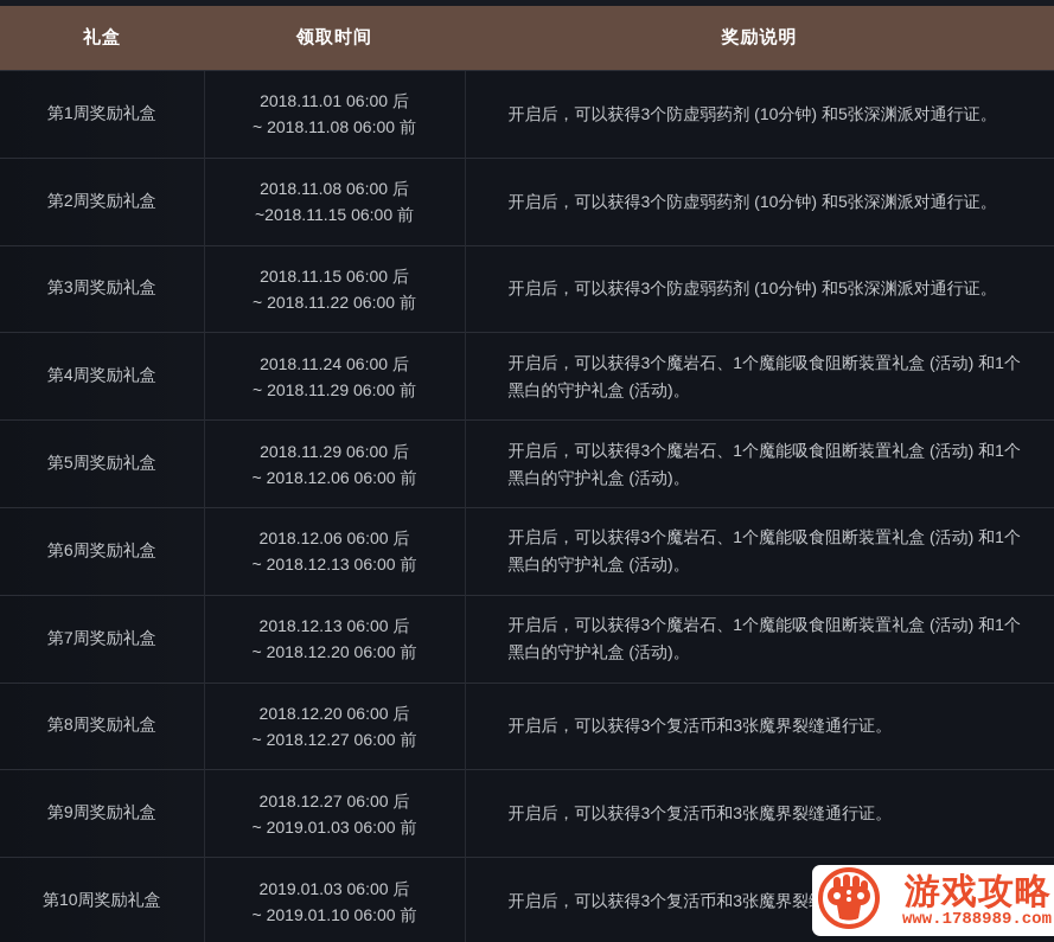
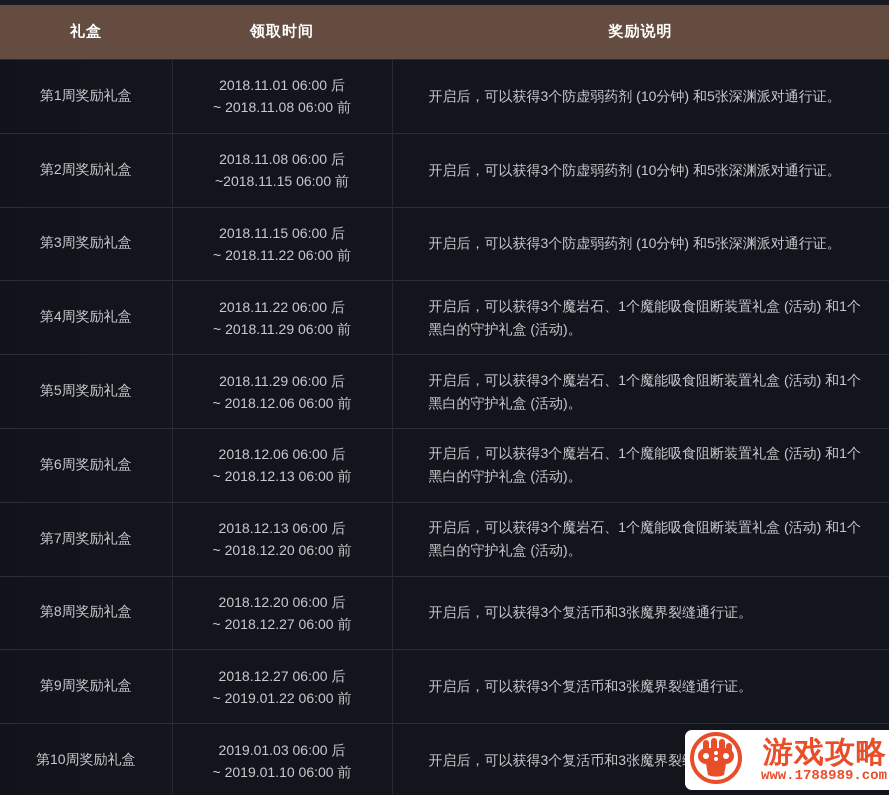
  礼盒	领取时间	奖励说明
  第1周奖励礼盒	2018.11.01 06:00 后 ~ 2018.11.08 06:00 前	开启后，可以获得3个防虚弱药剂 (10分钟) 和5张深渊派对通行证。
  第2周奖励礼盒	2018.11.08 06:00 后 ~2018.11.15 06:00 前	开启后，可以获得3个防虚弱药剂 (10分钟) 和5张深渊派对通行证。
  第3周奖励礼盒	2018.11.15 06:00 后 ~ 2018.11.22 06:00 前	开启后，可以获得3个防虚弱药剂 (10分钟) 和5张深渊派对通行证。
- 第4周奖励礼盒	2018.11.24 06:00 后 ~ 2018.11.29 06:00 前	开启后，可以获得3个魔岩石、1个魔能吸食阻断装置礼盒 (活动) 和1个黑白的守护礼盒 (活动)。
+ 第4周奖励礼盒	2018.11.22 06:00 后 ~ 2018.11.29 06:00 前	开启后，可以获得3个魔岩石、1个魔能吸食阻断装置礼盒 (活动) 和1个黑白的守护礼盒 (活动)。
  第5周奖励礼盒	2018.11.29 06:00 后 ~ 2018.12.06 06:00 前	开启后，可以获得3个魔岩石、1个魔能吸食阻断装置礼盒 (活动) 和1个黑白的守护礼盒 (活动)。
  第6周奖励礼盒	2018.12.06 06:00 后 ~ 2018.12.13 06:00 前	开启后，可以获得3个魔岩石、1个魔能吸食阻断装置礼盒 (活动) 和1个黑白的守护礼盒 (活动)。
  第7周奖励礼盒	2018.12.13 06:00 后 ~ 2018.12.20 06:00 前	开启后，可以获得3个魔岩石、1个魔能吸食阻断装置礼盒 (活动) 和1个黑白的守护礼盒 (活动)。
  第8周奖励礼盒	2018.12.20 06:00 后 ~ 2018.12.27 06:00 前	开启后，可以获得3个复活币和3张魔界裂缝通行证。
- 第9周奖励礼盒	2018.12.27 06:00 后 ~ 2019.01.03 06:00 前	开启后，可以获得3个复活币和3张魔界裂缝通行证。
+ 第9周奖励礼盒	2018.12.27 06:00 后 ~ 2019.01.22 06:00 前	开启后，可以获得3个复活币和3张魔界裂缝通行证。
  第10周奖励礼盒	2019.01.03 06:00 后 ~ 2019.01.10 06:00 前	开启后，可以获得3个复活币和3张魔界裂
  游戏攻略
  www.1788989.com
